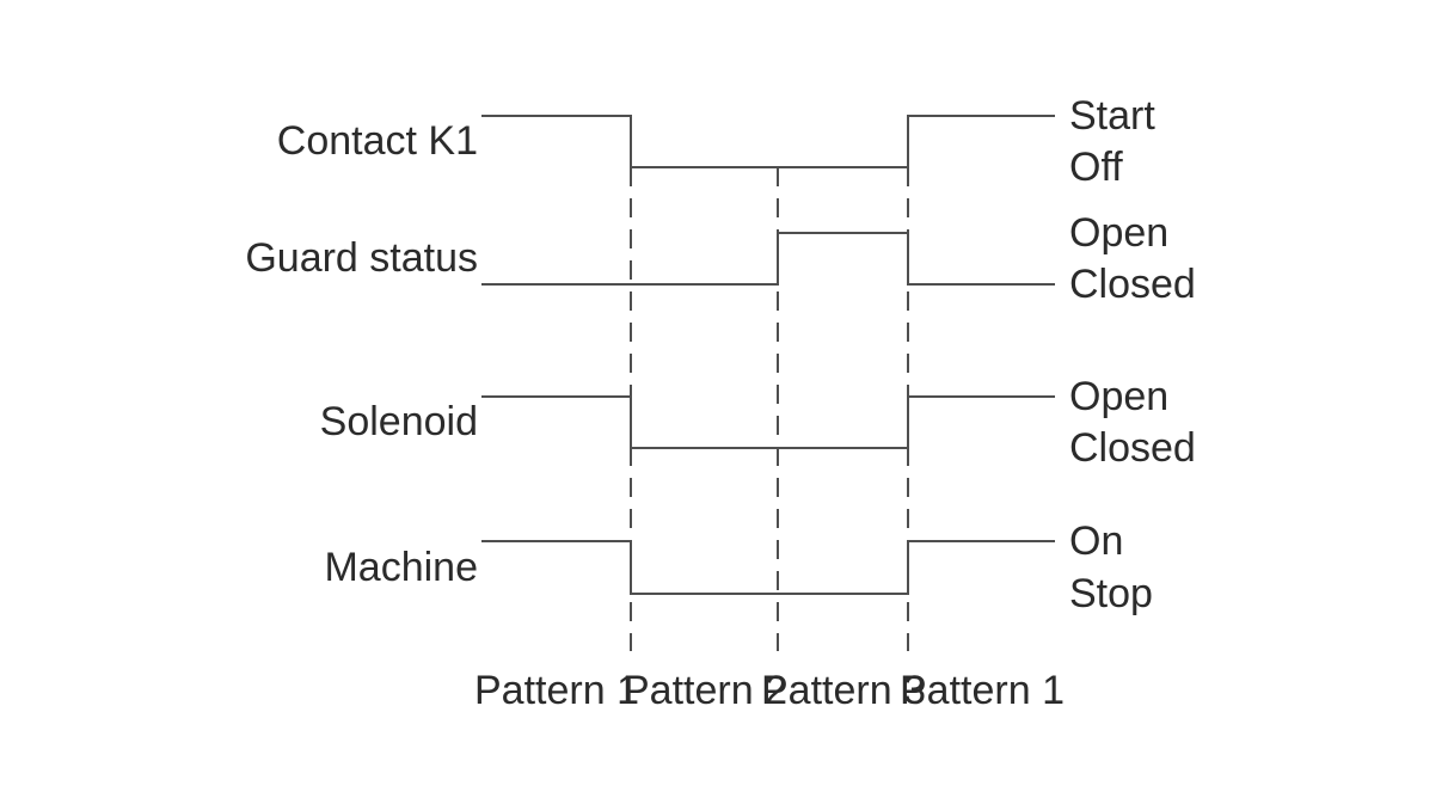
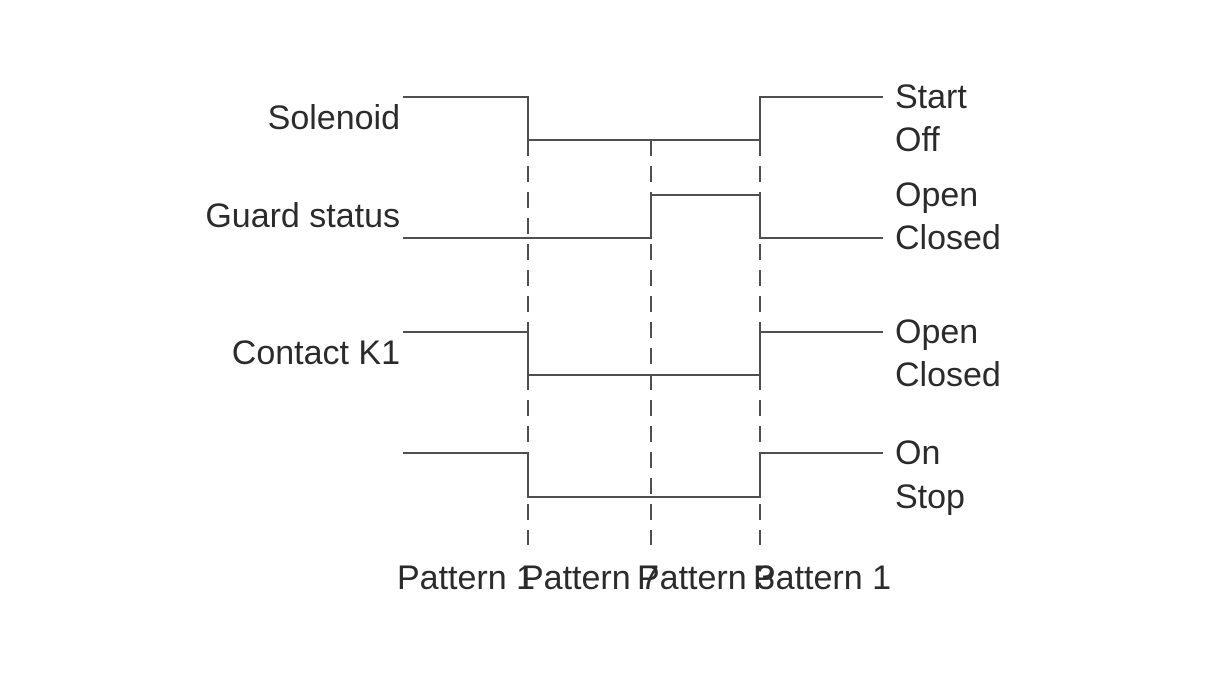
- Contact K1
+ Solenoid
  Guard status
- Solenoid
+ Contact K1
- Machine
  Start
  Off
  Open
  Closed
  Open
  Closed
  On
  Stop
  Pattern 1
- Pattern 2
+ Pattern 7
  Pattern 3
  Pattern 1
